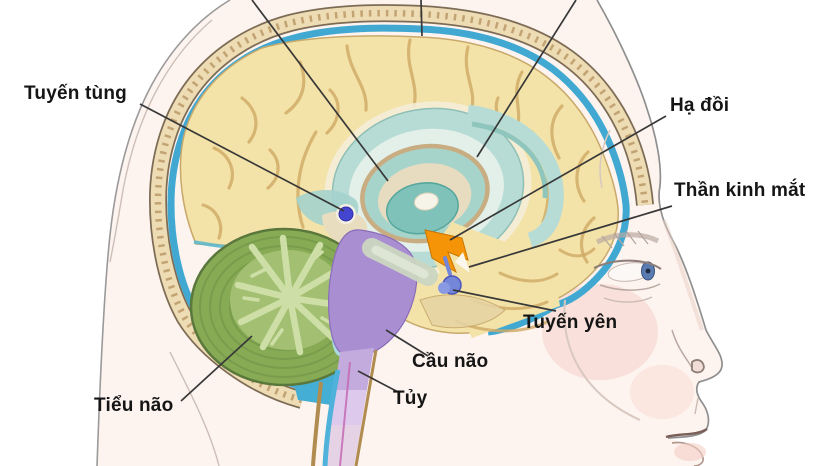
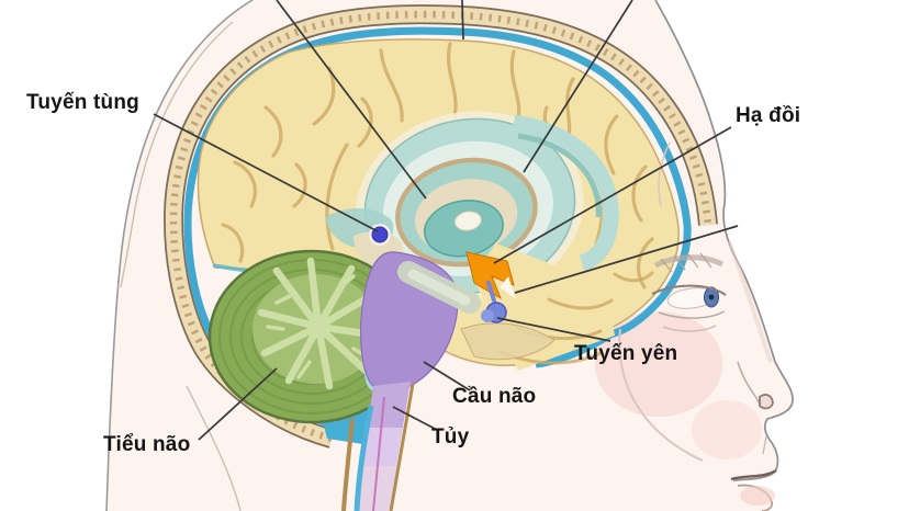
  Tuyến tùng
  Hạ đồi
- Thần kinh mắt
  Tuyến yên
  Cầu não
  Tủy
  Tiểu não
